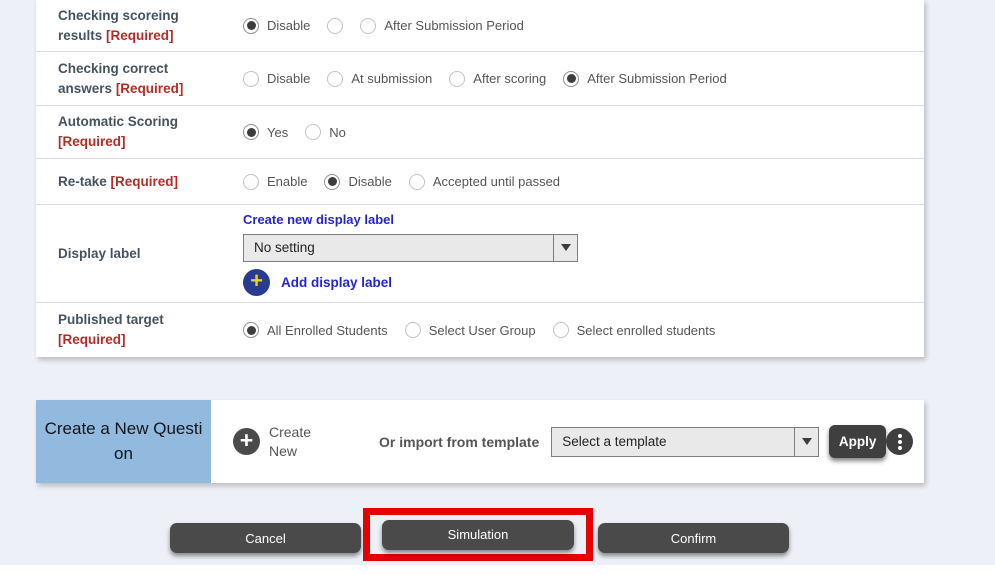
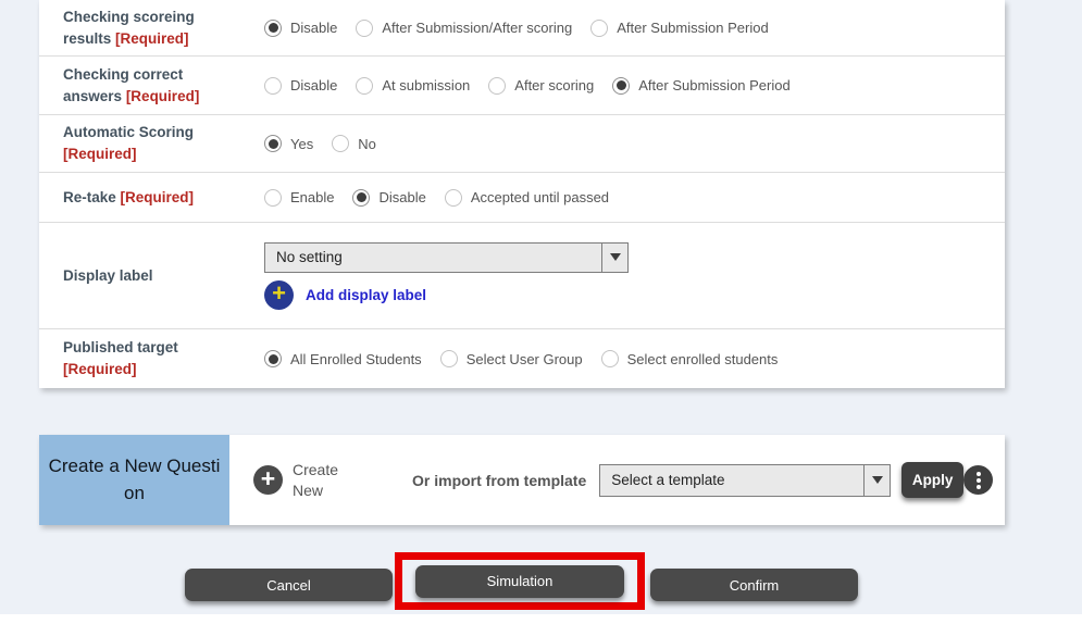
  Checking scoreing results [Required]
  Disable
+ After Submission/After scoring
  After Submission Period
  Checking correct answers [Required]
  Disable
  At submission
  After scoring
  After Submission Period
  Automatic Scoring [Required]
  Yes
  No
  Re-take [Required]
  Enable
  Disable
  Accepted until passed
  Display label
- Create new display label
  No setting
  +
  Add display label
  Published target [Required]
  All Enrolled Students
  Select User Group
  Select enrolled students
  Create a New Question
  +
  Create New
  Or import from template
  Select a template
  Apply
  Cancel
  Simulation
  Confirm
